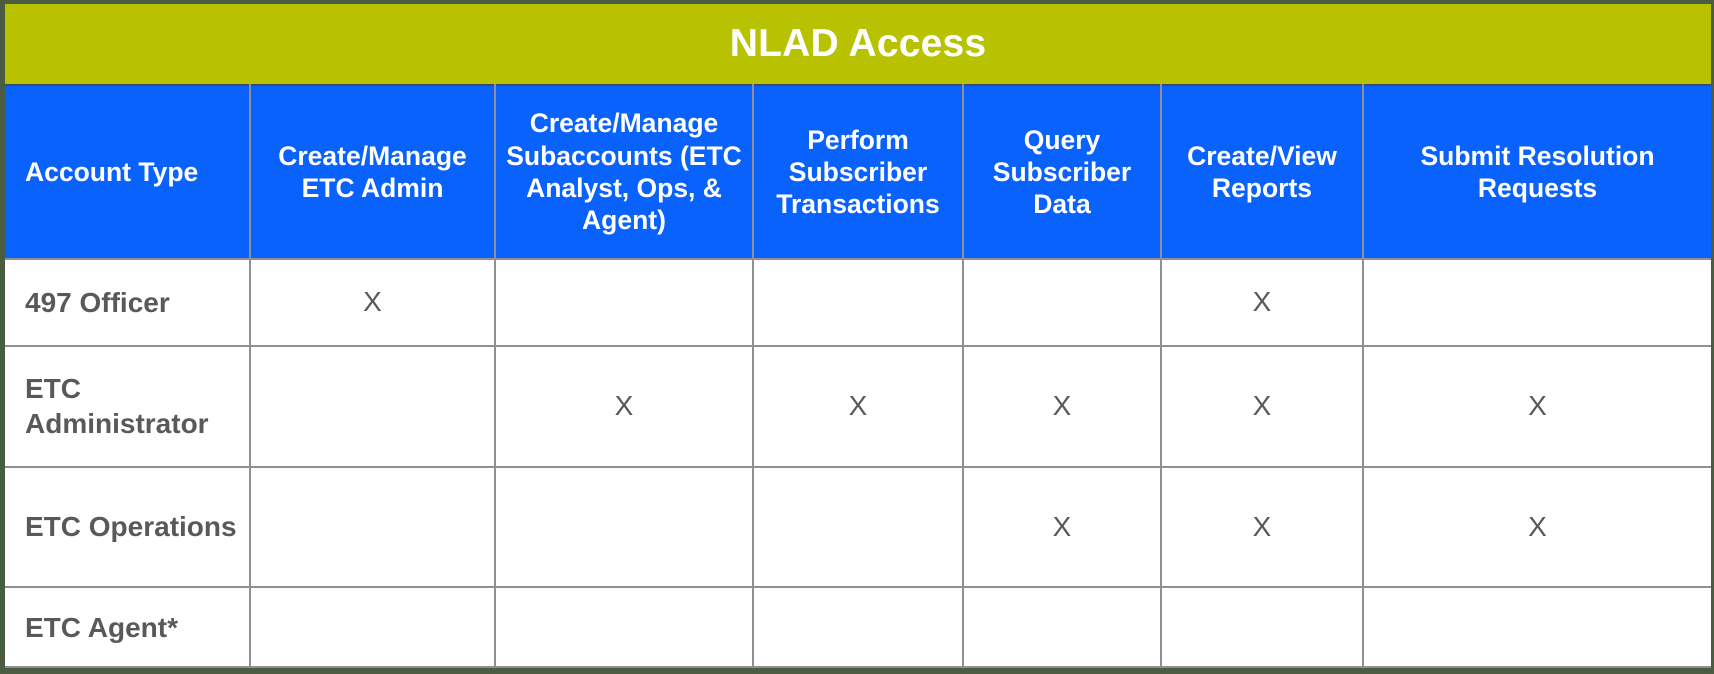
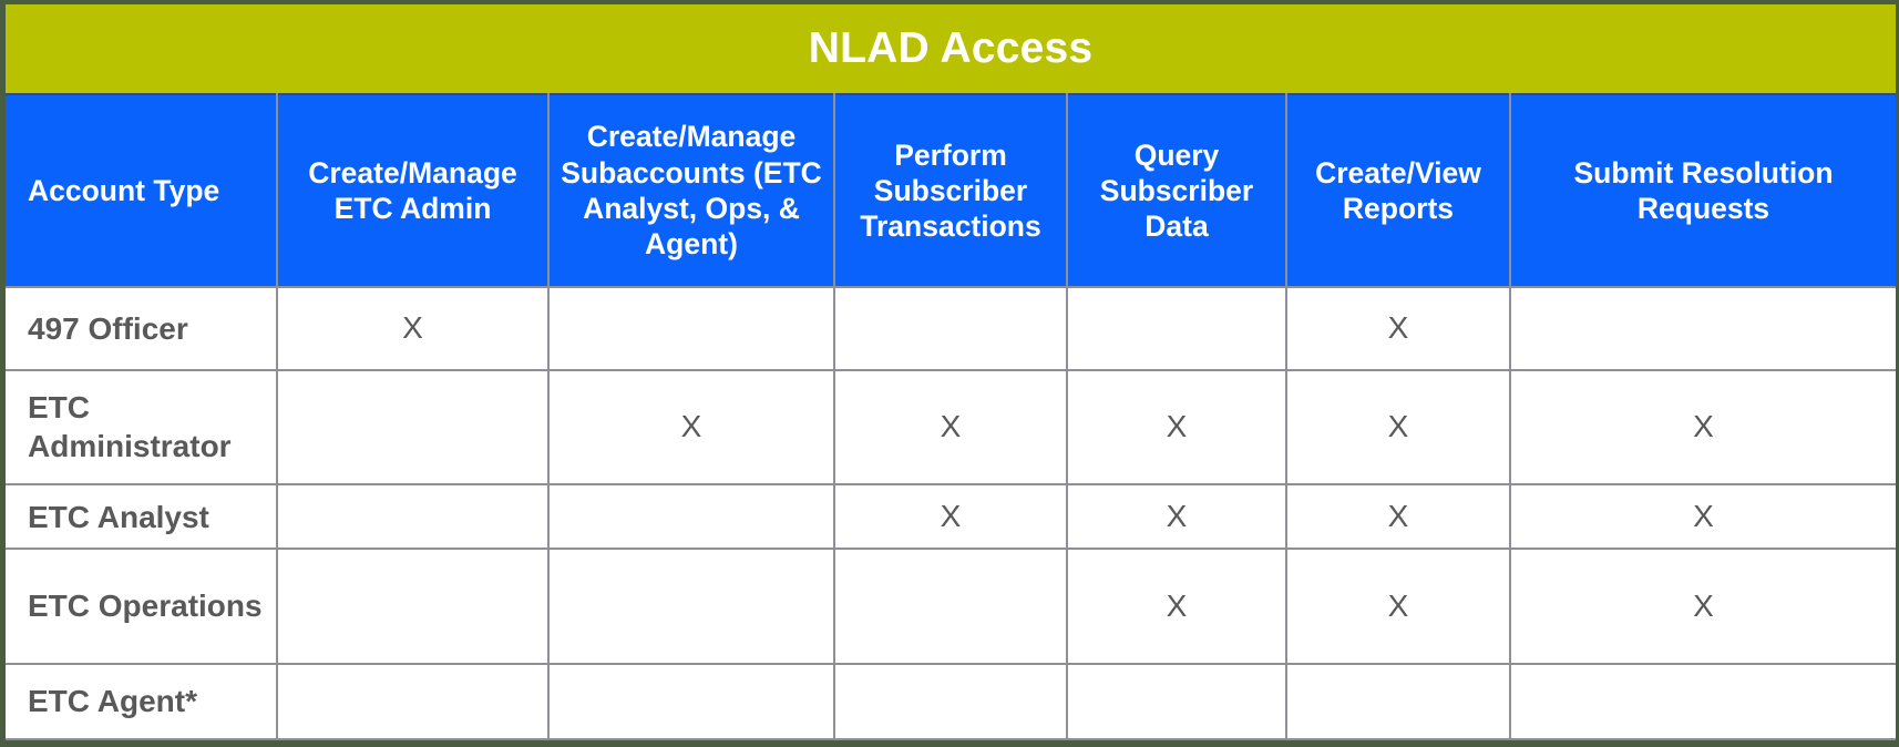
  NLAD Access
  Account Type	Create/Manage ETC Admin	Create/Manage Subaccounts (ETC Analyst, Ops, & Agent)	Perform Subscriber Transactions	Query Subscriber Data	Create/View Reports	Submit Resolution Requests
  497 Officer	X				X
  ETC Administrator		X	X	X	X	X
+ ETC Analyst			X	X	X	X
  ETC Operations				X	X	X
  ETC Agent*
